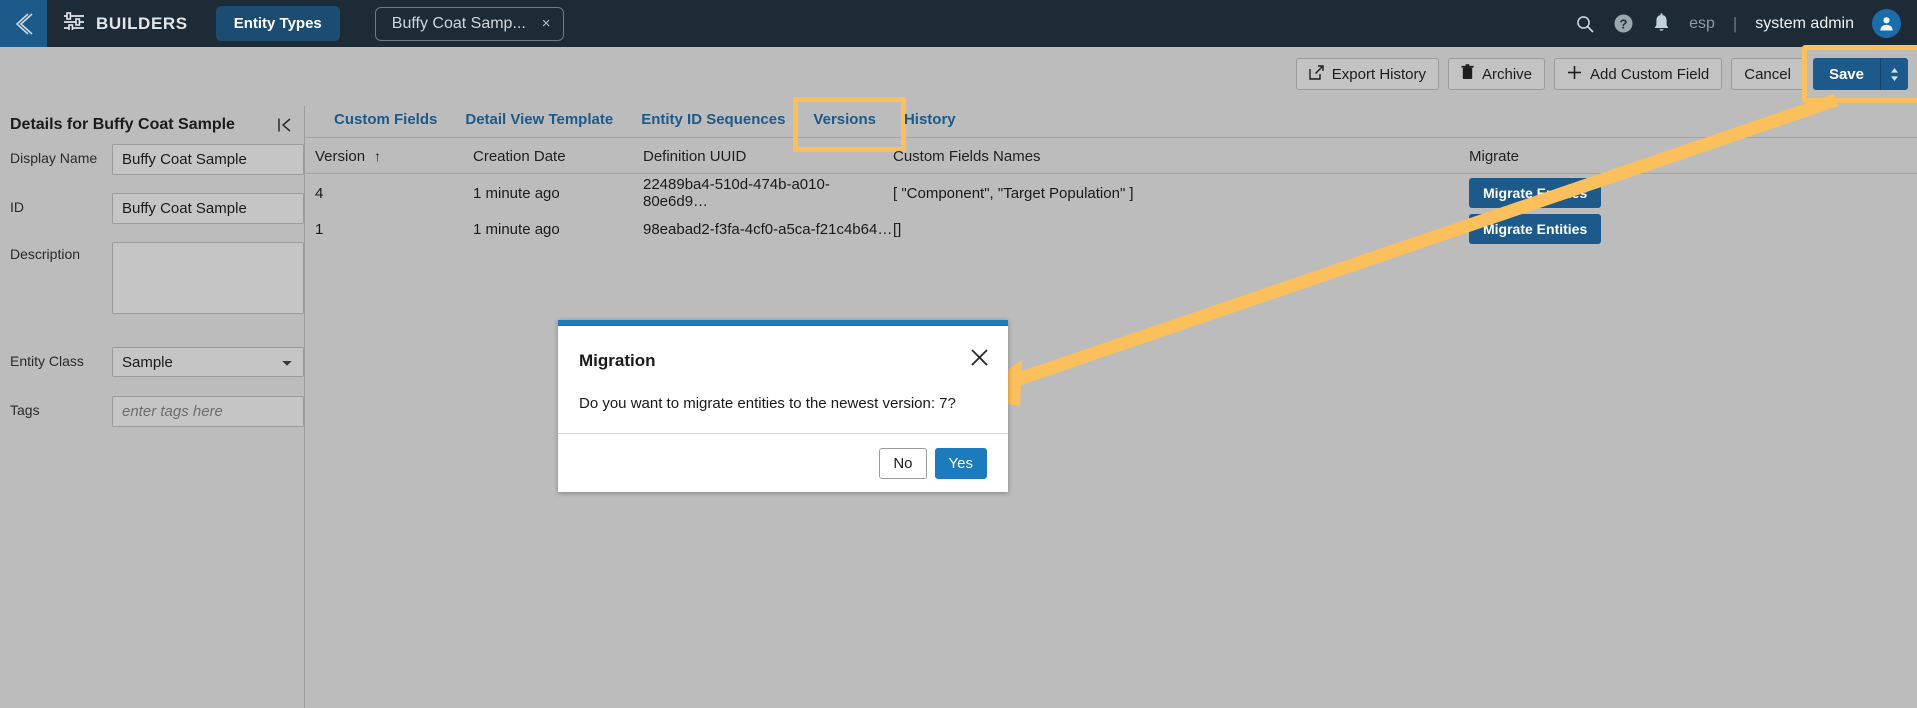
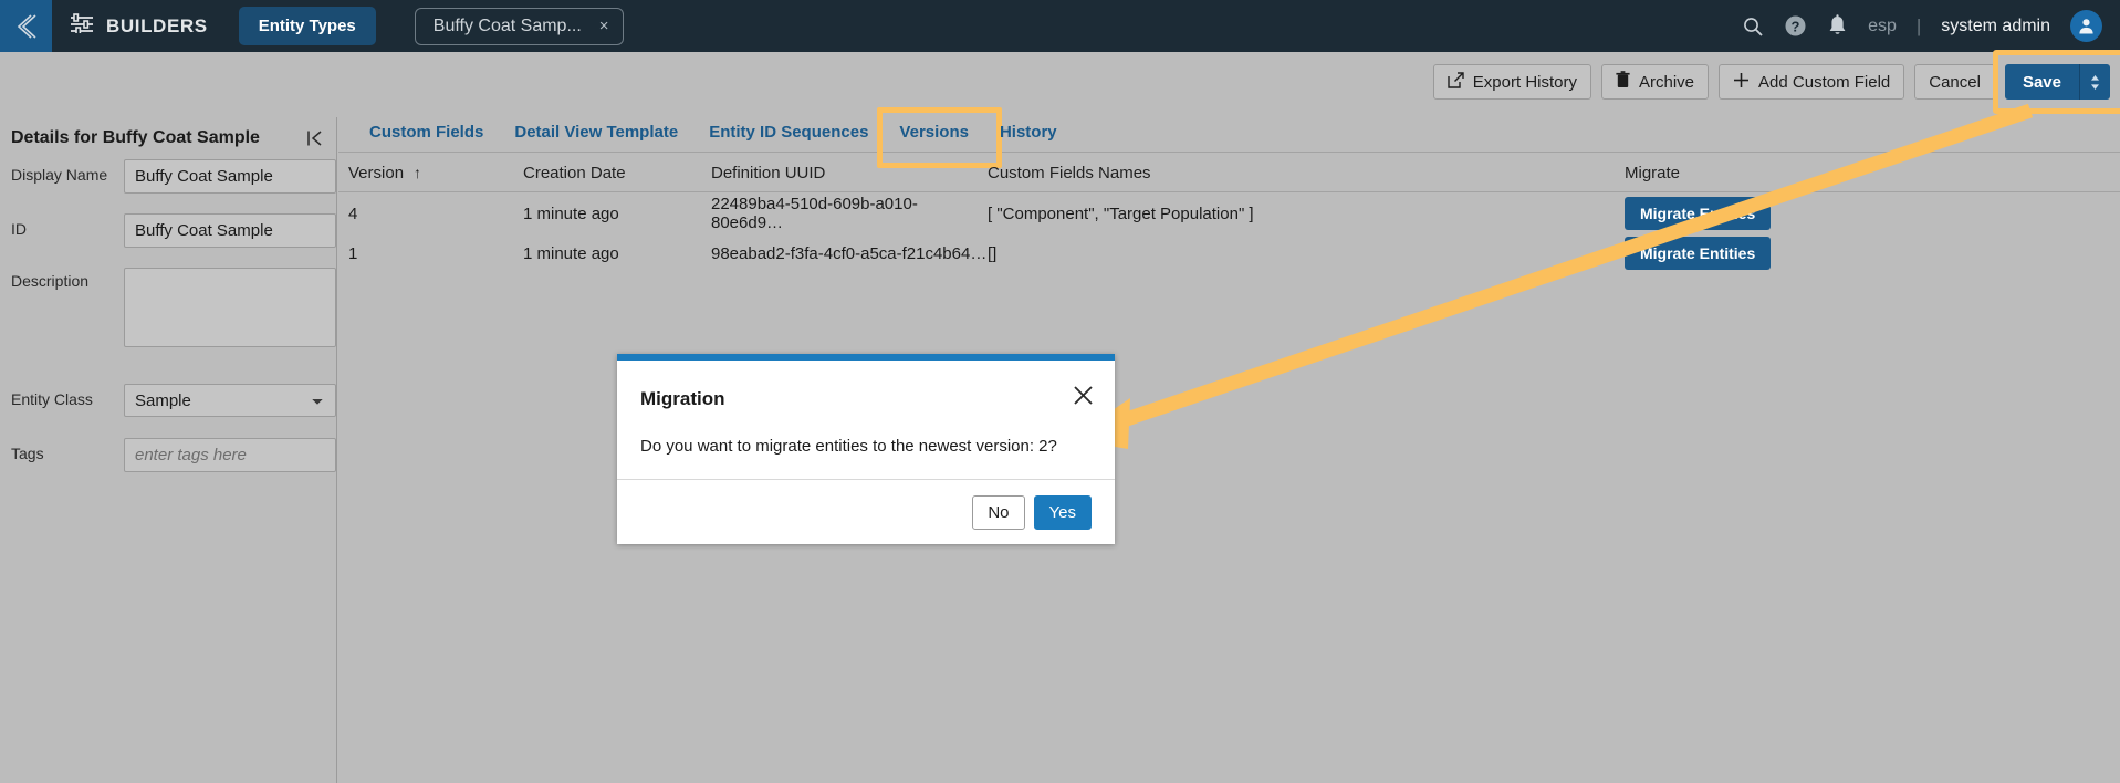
  BUILDERS
  Entity Types
  Buffy Coat Samp...
  ×
  ?
  esp
  |
  system admin
  Export History
  Archive
  Add Custom Field
  Cancel
  Save
  Details for Buffy Coat Sample
  Display Name
  Buffy Coat Sample
  ID
  Buffy Coat Sample
  Description
  Entity Class
  Sample
  Tags
  enter tags here
  Custom Fields
  Detail View Template
  Entity ID Sequences
  Versions
  History
  Version ↑
  Creation Date
  Definition UUID
  Custom Fields Names
  Migrate
  4
  1 minute ago
- 22489ba4-510d-474b-a010-80e6d9…
+ 22489ba4-510d-609b-a010-80e6d9…
  [ "Component", "Target Population" ]
  1
  1 minute ago
  98eabad2-f3fa-4cf0-a5ca-f21c4b64…
  []
  Migrate Entities
  Migration
- Do you want to migrate entities to the newest version: 7?
+ Do you want to migrate entities to the newest version: 2?
  No
  Yes
